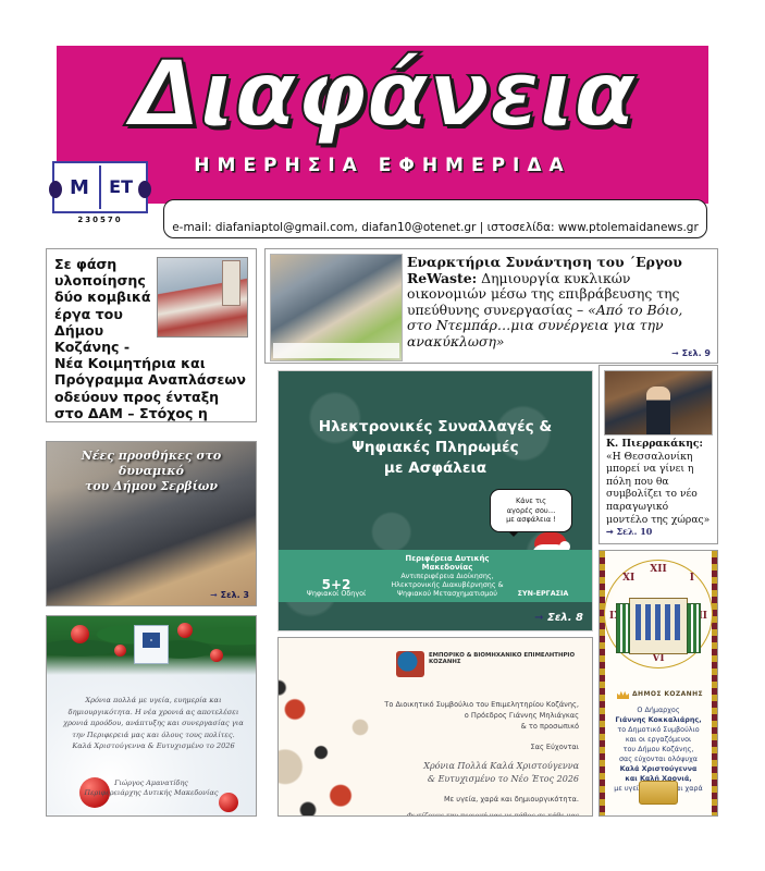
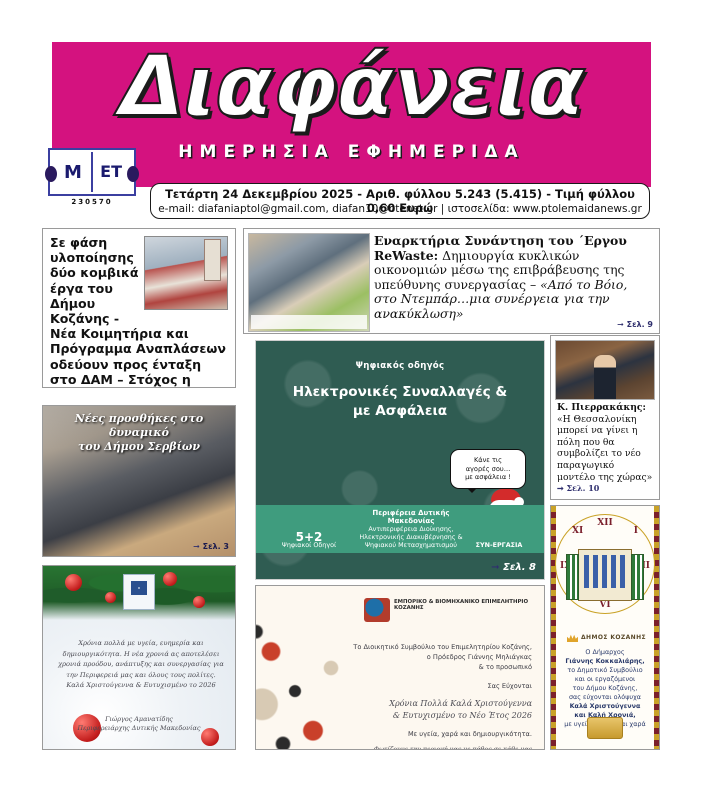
  Διαφάνεια
  ΗΜΕΡΗΣΙΑ ΕΦΗΜΕΡΙΔΑ
  M
  ET
  230570
+ Τετάρτη 24 Δεκεμβρίου 2025 - Αριθ. φύλλου 5.243 (5.415) - Τιμή φύλλου 0,60 Ευρώ
  e-mail: diafaniaptol@gmail.com, diafan10@otenet.gr | ιστοσελίδα: www.ptolemaidanews.gr
  Σε φάση υλοποίησης δύο κομβικά έργα του Δήμου Κοζάνης - Νέα Κοιμητήρια και Πρόγραμμα Αναπλάσεων οδεύουν προς ένταξη στο ΔΑΜ – Στόχος η
  Εναρκτήρια Συνάντηση του ΄Εργου ReWaste: Δημιουργία κυκλικών οικονομιών μέσω της επιβράβευσης της υπεύθυνης συνεργασίας – «Από το Βόιο, στο Ντεμπάρ…μια συνέργεια για την ανακύκλωση»
  ➞ Σελ. 9
  Νέες προσθήκες στο δυναμικό
  του Δήμου Σερβίων
  ➞ Σελ. 3
+ Ψηφιακός οδηγός
  Ηλεκτρονικές Συναλλαγές &
- Ψηφιακές Πληρωμές
  με Ασφάλεια
  Κάνε τις
  αγορές σου…
  με ασφάλεια !
  5+2
  Ψηφιακοί Οδηγοί
  Περιφέρεια Δυτικής Μακεδονίας
  Αντιπεριφέρεια Διοίκησης, Ηλεκτρονικής Διακυβέρνησης & Ψηφιακού Μετασχηματισμού
  ΣΥΝ-ΕΡΓΑΣΙΑ
  ➞ Σελ. 8
  Χρόνια πολλά με υγεία, ευημερία και δημιουργικότητα. Η νέα χρονιά ας αποτελέσει χρονιά προόδου, ανάπτυξης και συνεργασίας για την Περιφερειά μας και όλους τους πολίτες. Καλά Χριστούγεννα & Ευτυχισμένο το 2026
  Γιώργος Αμανατίδης
  Περιφερειάρχης Δυτικής Μακεδονίας
  Το Διοικητικό Συμβούλιο του Επιμελητηρίου Κοζάνης,
  ο Πρόεδρος Γιάννης Μηλιάγκας
  & το προσωπικό
  Σας Εύχονται
  Χρόνια Πολλά Καλά Χριστούγεννα
  & Ευτυχισμένο το Νέο Έτος 2026
  Με υγεία, χαρά και δημιουργικότητα.
  Κ. Πιερρακάκης: «Η Θεσσαλονίκη μπορεί να γίνει η πόλη που θα συμβολίζει το νέο παραγωγικό μοντέλο της χώρας» ➞ Σελ. 10
  XII
  I
  VI
  XI
  Ο Δήμαρχος
  Γιάννης Κοκκαλιάρης,
  το Δημοτικό Συμβούλιο
  και οι εργαζόμενοι
  του Δήμου Κοζάνης,
  σας εύχονται ολόψυχα
  Καλά Χριστούγεννα
  και Καλή Χρονιά,
